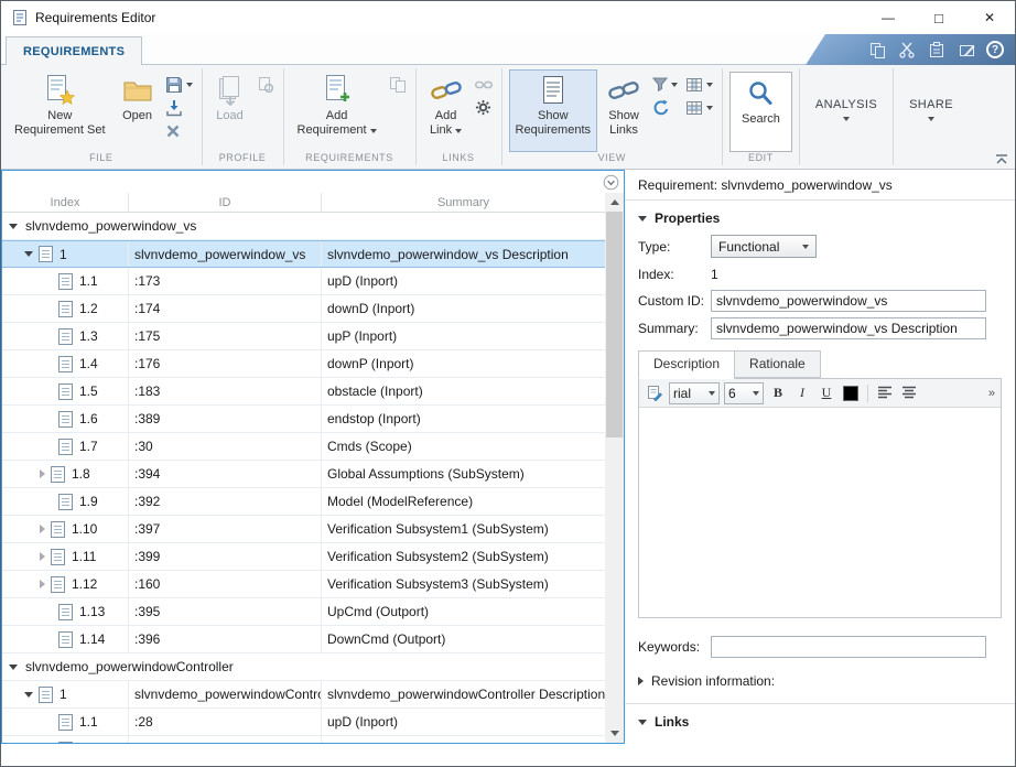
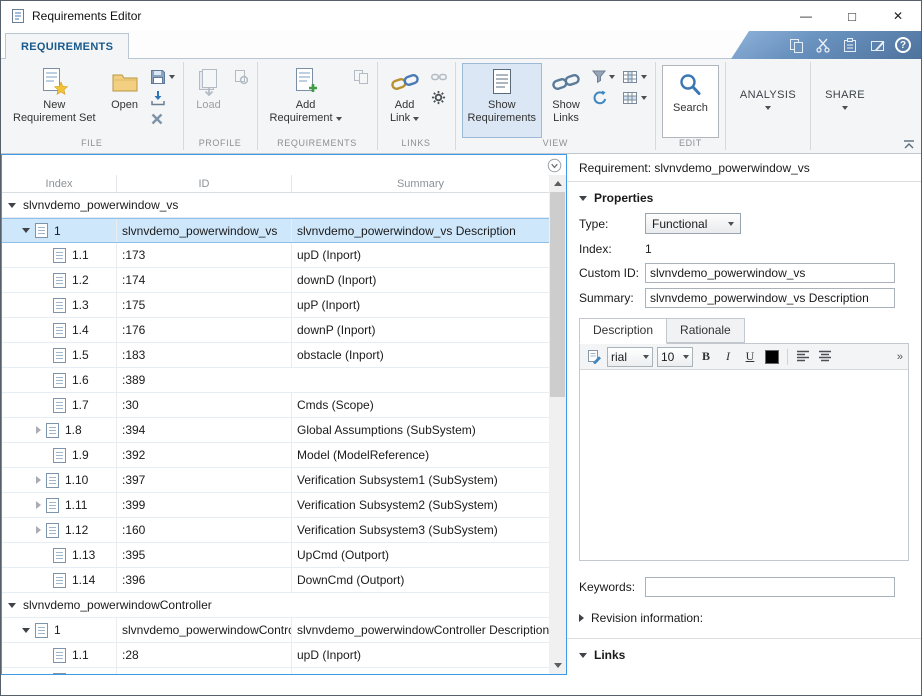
  Requirements Editor
  —
  □
  ✕
  REQUIREMENTS
  ?
  New
  Requirement Set
  Open
  FILE
  Load
  PROFILE
  Add
  Requirement
  REQUIREMENTS
  Add
  Link
  LINKS
  Show
  Requirements
  Show
  Links
  VIEW
  Search
  EDIT
  ANALYSIS
  SHARE
  Index
  ID
  Summary
  slvnvdemo_powerwindow_vs
  1
  slvnvdemo_powerwindow_vs
  slvnvdemo_powerwindow_vs Description
  1.1
  :173
  upD (Inport)
  1.2
  :174
  downD (Inport)
  1.3
  :175
  upP (Inport)
  1.4
  :176
  downP (Inport)
  1.5
  :183
  obstacle (Inport)
  1.6
  :389
- endstop (Inport)
  1.7
  :30
  Cmds (Scope)
  1.8
  :394
  Global Assumptions (SubSystem)
  1.9
  :392
  Model (ModelReference)
  1.10
  :397
  Verification Subsystem1 (SubSystem)
  1.11
  :399
  Verification Subsystem2 (SubSystem)
  1.12
  :160
  Verification Subsystem3 (SubSystem)
  1.13
  :395
  UpCmd (Outport)
  1.14
  :396
  DownCmd (Outport)
  slvnvdemo_powerwindowController
  1
  slvnvdemo_powerwindowContr
  slvnvdemo_powerwindowController Description
  1.1
  :28
  upD (Inport)
  Requirement: slvnvdemo_powerwindow_vs
  Properties
  Type:
  Functional
  Index:
  1
  Custom ID:
  slvnvdemo_powerwindow_vs
  Summary:
  slvnvdemo_powerwindow_vs Description
  Description
  Rationale
  rial
- 6
+ 10
  B
  I
  U
  »
  Keywords:
  Revision information:
  Links
